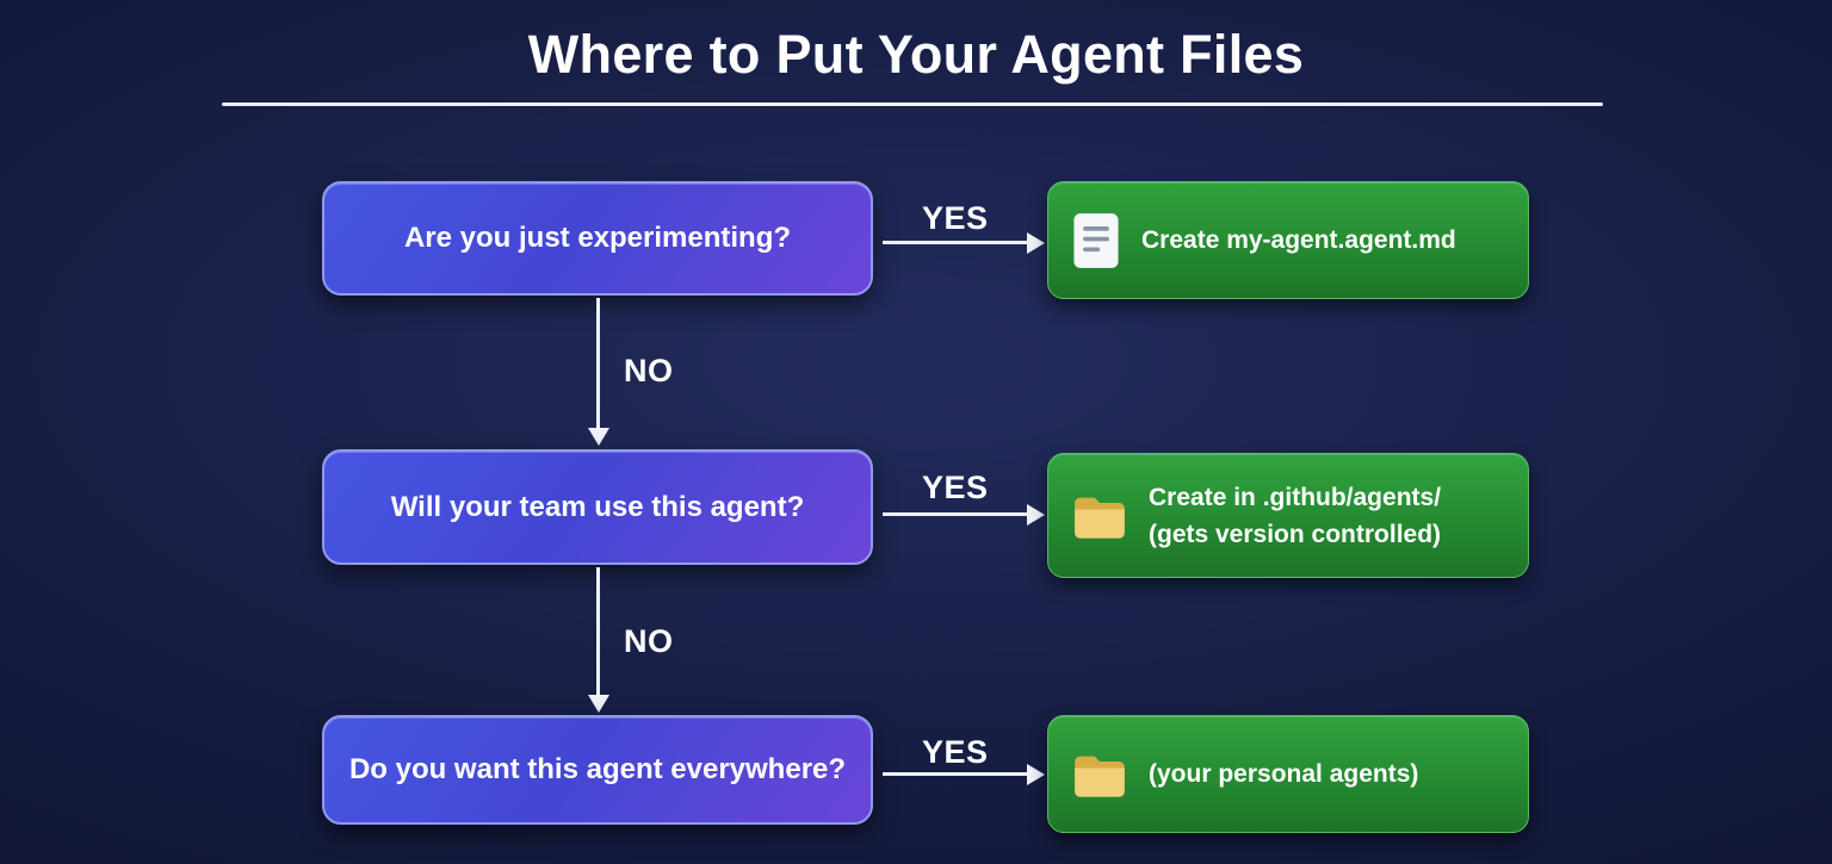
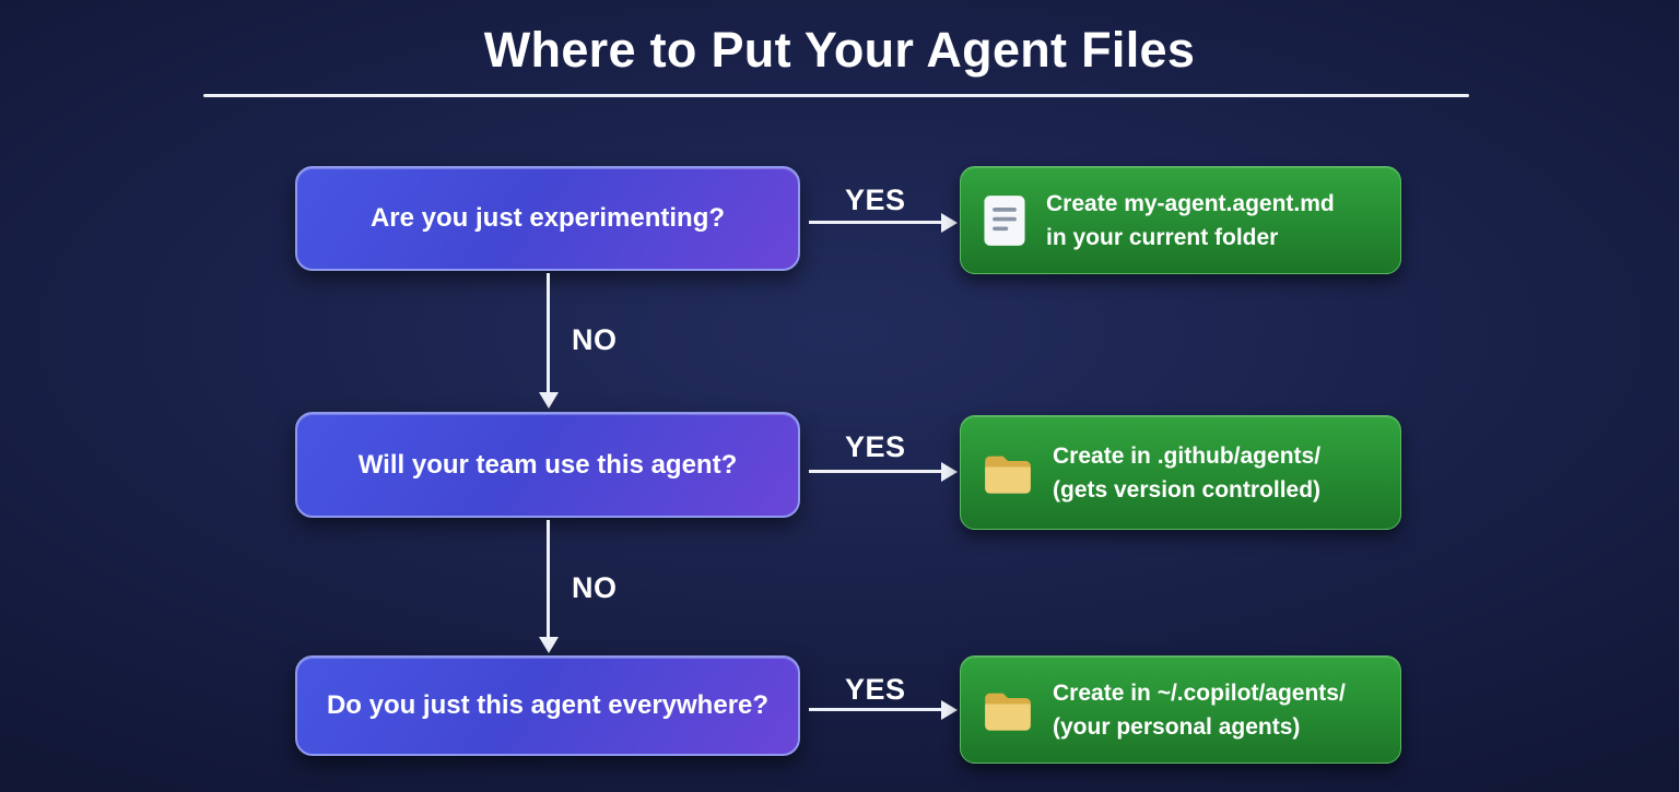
  Where to Put Your Agent Files
  Are you just experimenting?
  YES
  Create my-agent.agent.md
+ in your current folder
  NO
  Will your team use this agent?
  YES
  Create in .github/agents/
  (gets version controlled)
  NO
- Do you want this agent everywhere?
+ Do you just this agent everywhere?
  YES
+ Create in ~/.copilot/agents/
  (your personal agents)
